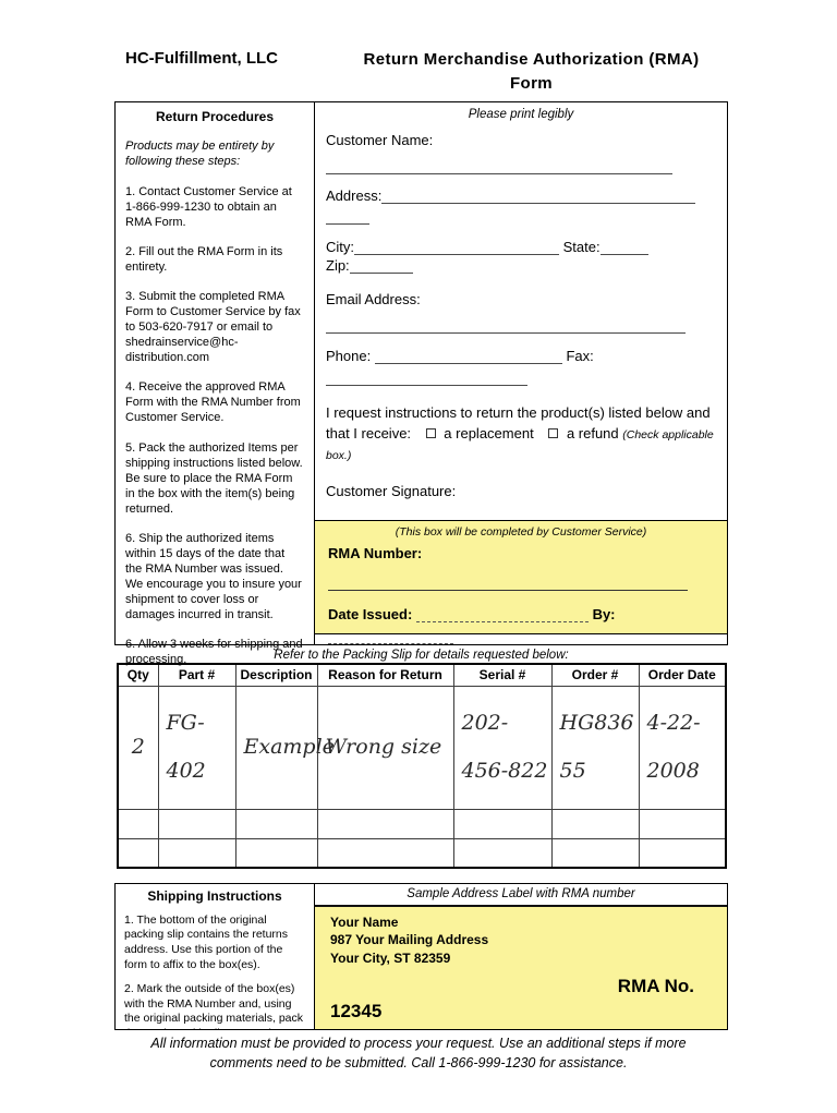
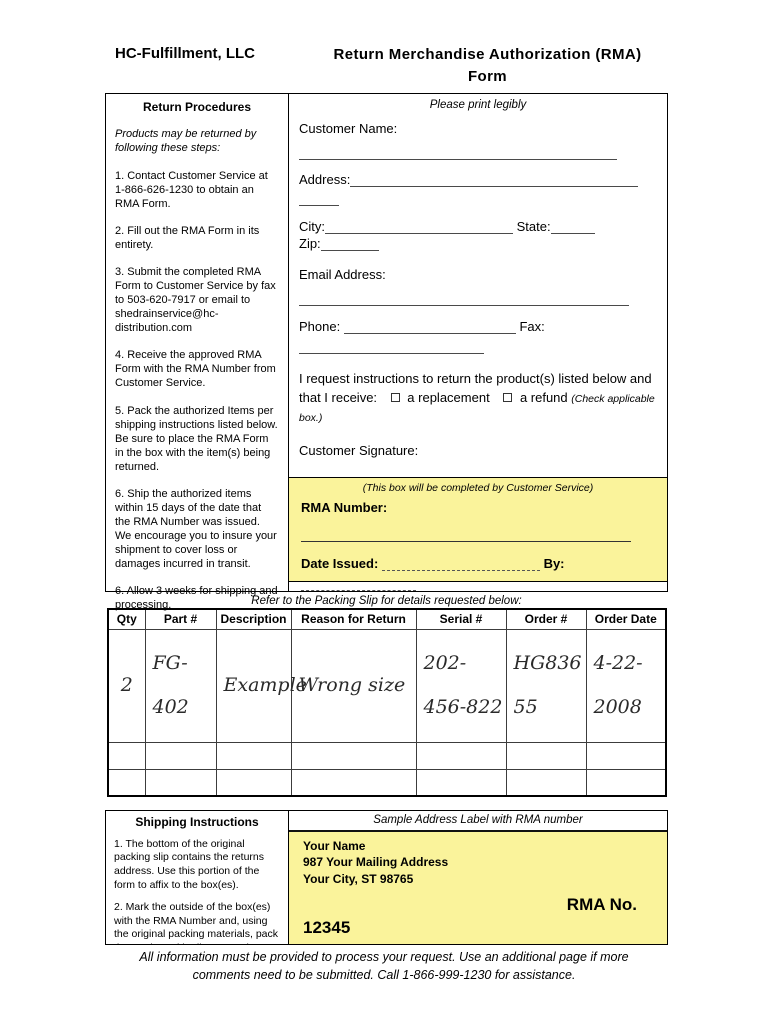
  HC-Fulfillment, LLC
  Return Merchandise Authorization (RMA)
  Form
  Return Procedures
- Products may be entirety by following these steps:
+ Products may be returned by following these steps:
- 1. Contact Customer Service at 1-866-999-1230 to obtain an RMA Form.
+ 1. Contact Customer Service at 1-866-626-1230 to obtain an RMA Form.
  2. Fill out the RMA Form in its entirety.
  3. Submit the completed RMA Form to Customer Service by fax to 503-620-7917 or email to shedrainservice@hc-distribution.com
  4. Receive the approved RMA Form with the RMA Number from Customer Service.
  5. Pack the authorized Items per shipping instructions listed below. Be sure to place the RMA Form in the box with the item(s) being returned.
  6. Ship the authorized items within 15 days of the date that the RMA Number was issued. We encourage you to insure your shipment to cover loss or damages incurred in transit.
  6. Allow 3 weeks for shipping and processing.
  Please print legibly
  Customer Name:
  Address:
  City: State:
  Zip:
  Email Address:
  Phone: Fax:
  I request instructions to return the product(s) listed below and that I receive: a replacement a refund (Check applicable box.)
  Customer Signature:
  (This box will be completed by Customer Service)
  RMA Number:
  Date Issued: By:
  Refer to the Packing Slip for details requested below:
  Qty	Part #	Description	Reason for Return	Serial #	Order #	Order Date
  2	FG- 402	Exampl	Wrong size	202- 456-822	HG836 55	4-22- 2008
  Shipping Instructions
  1. The bottom of the original packing slip contains the returns address. Use this portion of the form to affix to the box(es).
  Sample Address Label with RMA number
  Your Name
  987 Your Mailing Address
- Your City, ST 82359
+ Your City, ST 98765
  RMA No.
  12345
- All information must be provided to process your request. Use an additional steps if more
+ All information must be provided to process your request. Use an additional page if more
  comments need to be submitted. Call 1-866-999-1230 for assistance.
